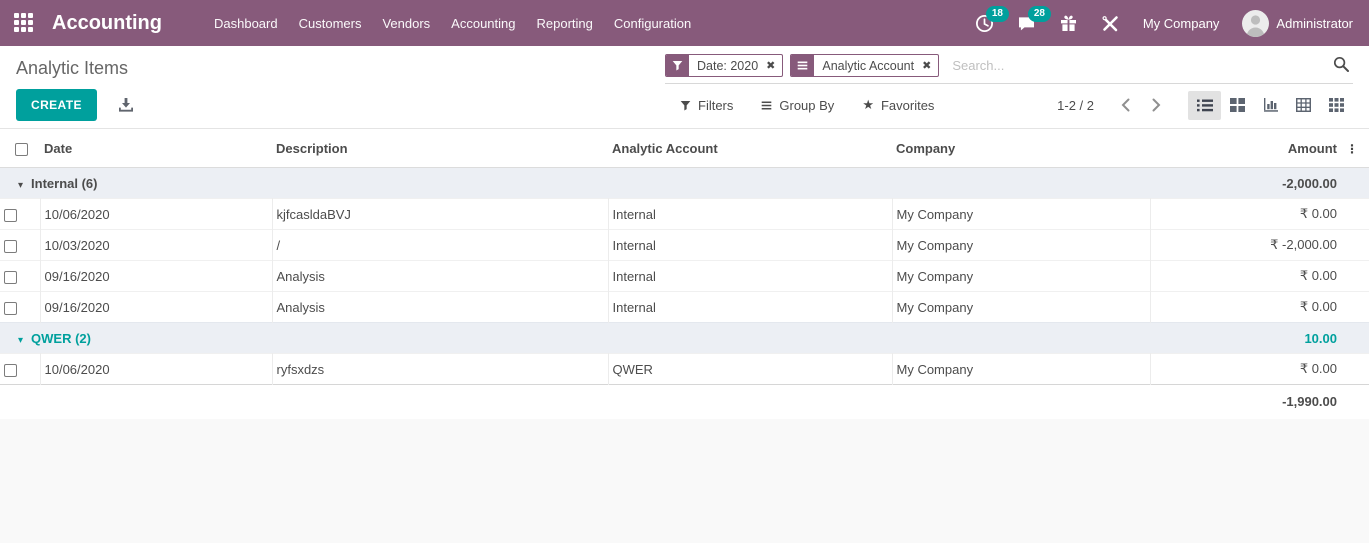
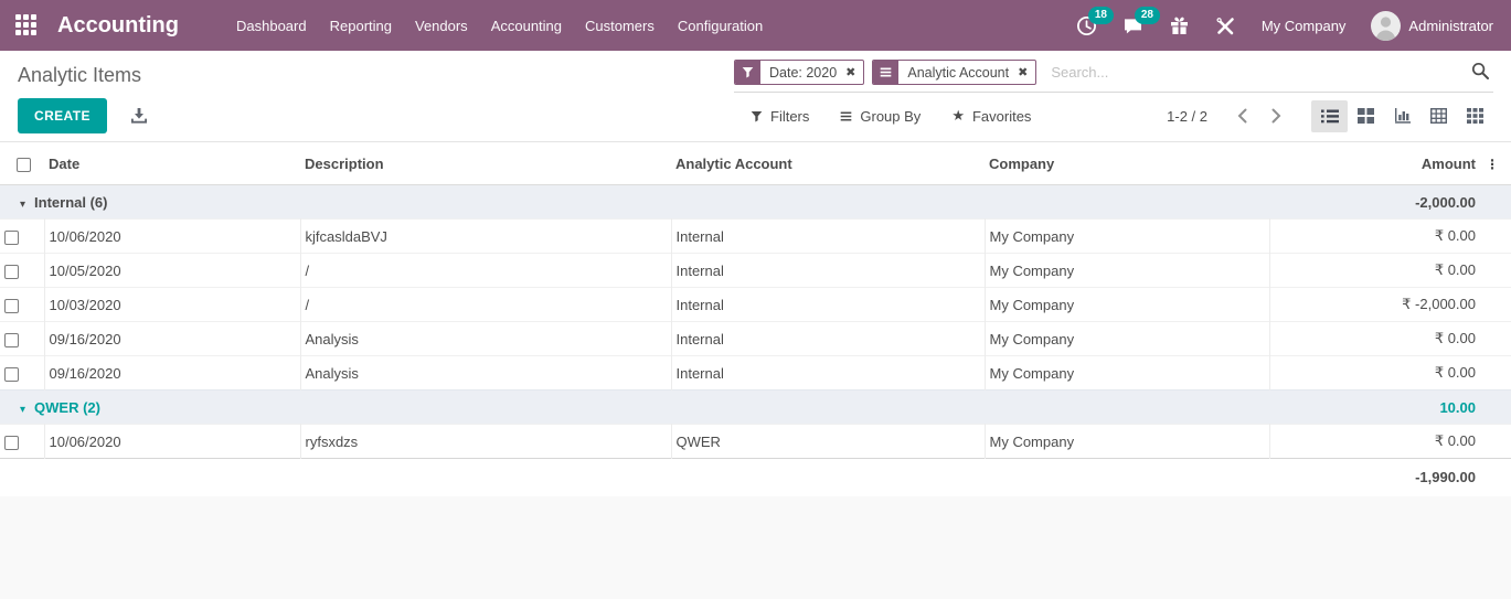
  Accounting
  Dashboard
- Customers
+ Reporting
  Vendors
  Accounting
- Reporting
+ Customers
  Configuration
  18
  28
  My Company
  Administrator
  Analytic Items
  Date: 2020
  ✖
  Analytic Account
  ✖
  Search...
  CREATE
  Filters
  Group By
  ★
  Favorites
  1-2 / 2
  	Date	Description	Analytic Account	Company	Amount	⋮
  ▾ Internal (6)	-2,000.00
  	10/06/2020	kjfcasldaBVJ	Internal	My Company	₹ 0.00
+ 	10/05/2020	/	Internal	My Company	₹ 0.00
  	10/03/2020	/	Internal	My Company	₹ -2,000.00
  	09/16/2020	Analysis	Internal	My Company	₹ 0.00
  	09/16/2020	Analysis	Internal	My Company	₹ 0.00
  ▾ QWER (2)	10.00
  	10/06/2020	ryfsxdzs	QWER	My Company	₹ 0.00
  	-1,990.00
